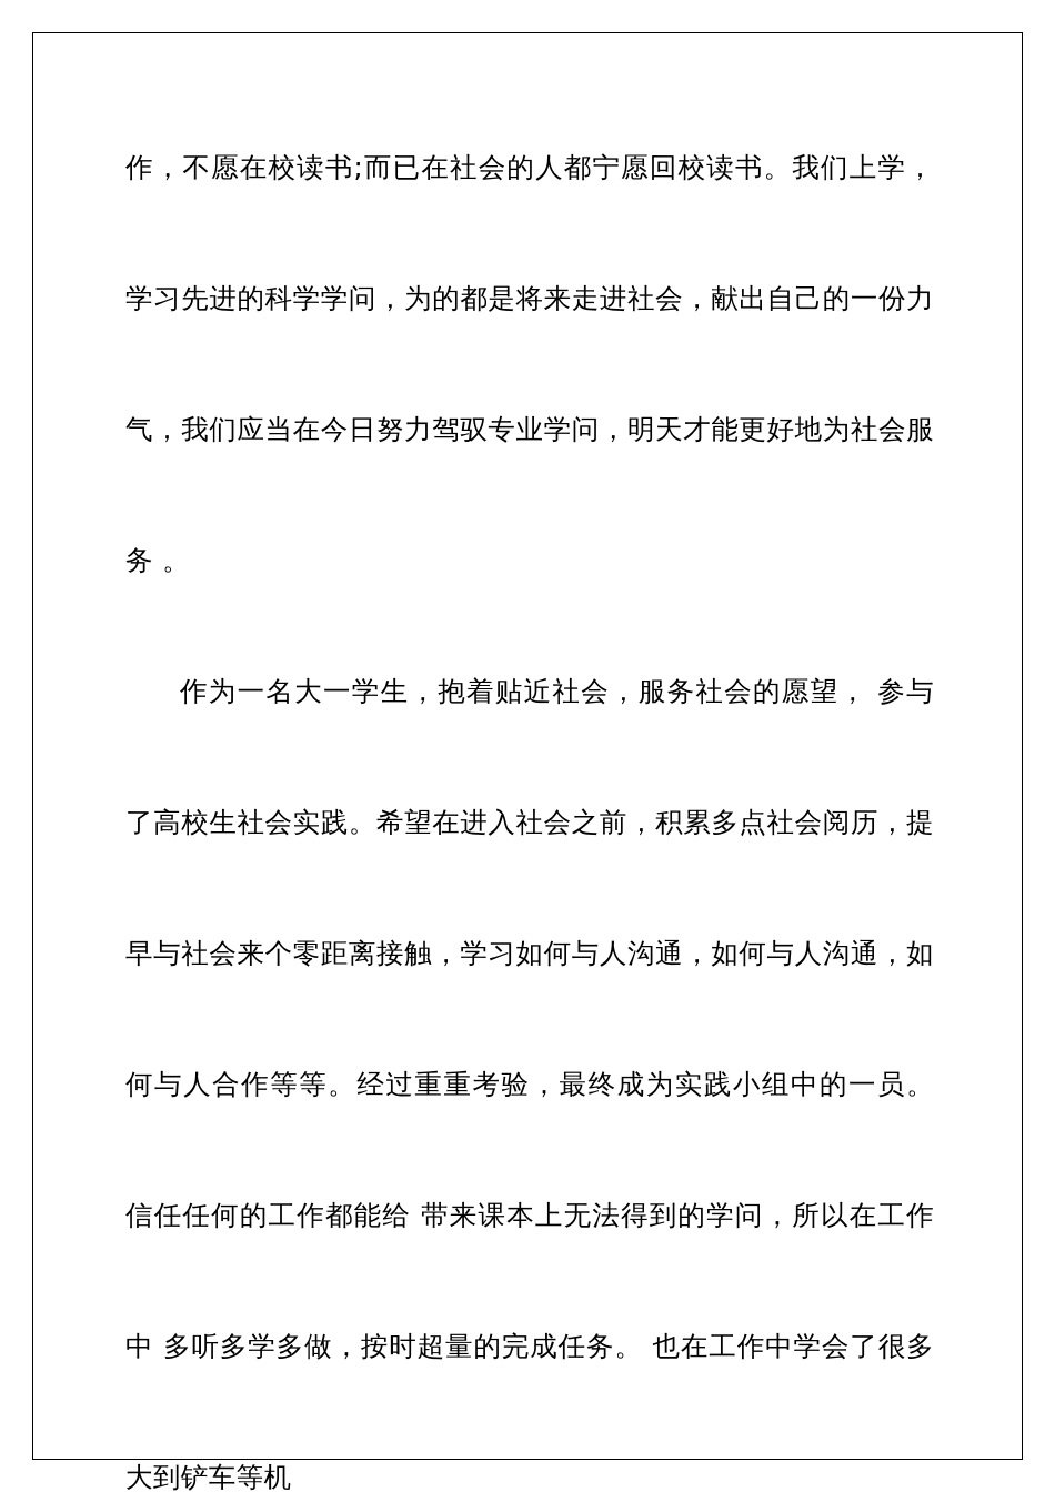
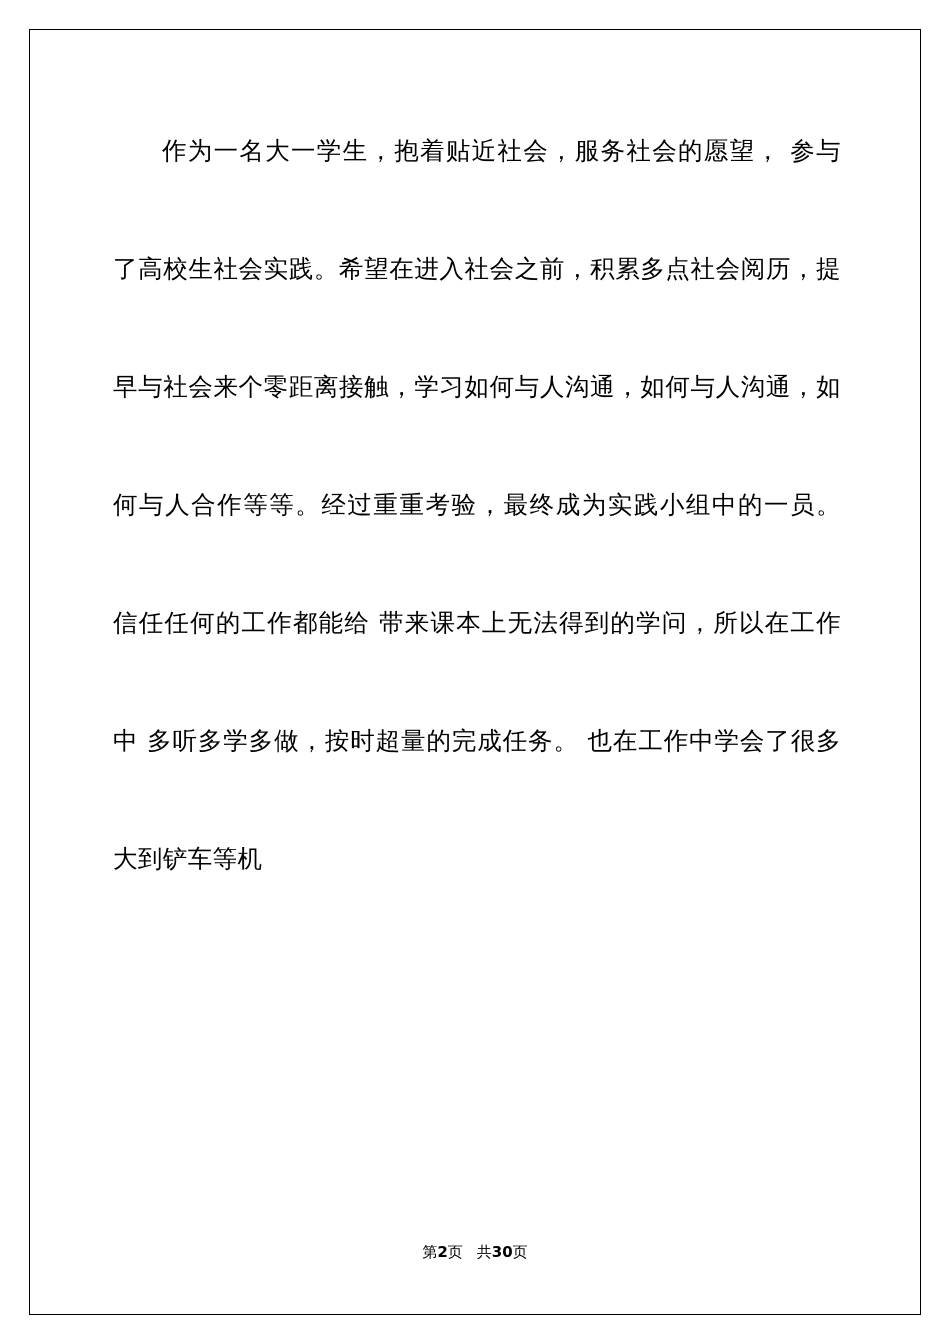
- 作，不愿在校读书;而已在社会的人都宁愿回校读书。我们上学，学习先进的科学学问，为的都是将来走进社会，献出自己的一份力气，我们应当在今日努力驾驭专业学问，明天才能更好地为社会服务 。
  作为一名大一学生，抱着贴近社会，服务社会的愿望， 参与了高校生社会实践。希望在进入社会之前，积累多点社会阅历，提早与社会来个零距离接触，学习如何与人沟通，如何与人沟通，如何与人合作等等。经过重重考验，最终成为实践小组中的一员。 信任任何的工作都能给 带来课本上无法得到的学问，所以在工作中 多听多学多做，按时超量的完成任务。 也在工作中学会了很多大到铲车等机
+ 第2页 共30页
